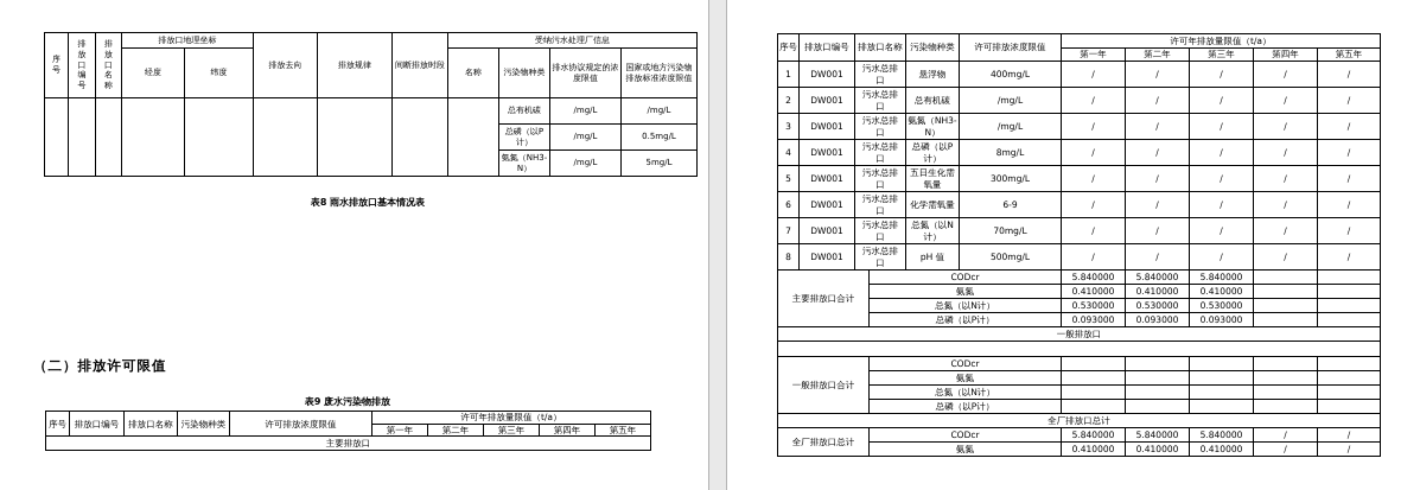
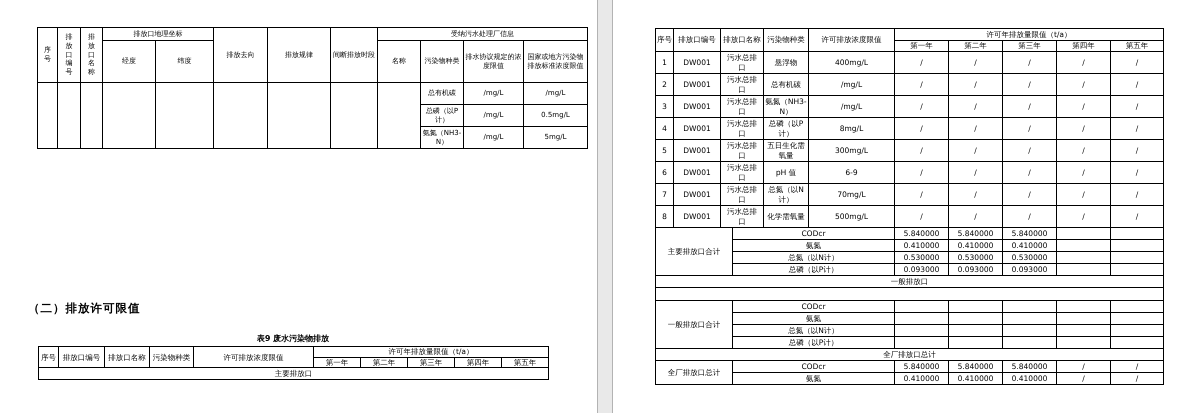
  序号	排放口编号	排放口名称	排放口地理坐标	排放去向	排放规律	间断排放时段	受纳污水处理厂信息
  				排水协议规定的浓度限值	国家或地方污染物排放标准浓度限值
  									总有机碳	/mg/L	/mg/L
  总磷（以P计）	/mg/L	0.5mg/L
  氨氮（NH3-N）	/mg/L	5mg/L
- 表8 雨水排放口基本情况表
  （二）排放许可限值
  表9 废水污染物排放
  序号	排放口编号	排放口名称	污染物种类	许可排放浓度限值	许可年排放量限值（t/a）
  第一年	第二年	第三年	第四年	第五年
  主要排放口
  序号	排放口编号	排放口名称	污染物种类	许可排放浓度限值	许可年排放量限值（t/a）
  第一年	第二年	第三年	第四年	第五年
  1	DW001	污水总排口	悬浮物	400mg/L	/	/	/	/	/
  2	DW001	污水总排口	总有机碳	/mg/L	/	/	/	/	/
  3	DW001	污水总排口	氨氮（NH3-N）	/mg/L	/	/	/	/	/
  4	DW001	污水总排口	总磷（以P计）	8mg/L	/	/	/	/	/
  5	DW001	污水总排口	五日生化需氧量	300mg/L	/	/	/	/	/
- 6	DW001	污水总排口	化学需氧量	6-9	/	/	/	/	/
+ 6	DW001	污水总排口	pH 值	6-9	/	/	/	/	/
  7	DW001	污水总排口	总氮（以N计）	70mg/L	/	/	/	/	/
- 8	DW001	污水总排口	pH 值	500mg/L	/	/	/	/	/
+ 8	DW001	污水总排口	化学需氧量	500mg/L	/	/	/	/	/
  主要排放口合计	CODcr	5.840000	5.840000	5.840000
  氨氮	0.410000	0.410000	0.410000
  总氮（以N计）	0.530000	0.530000	0.530000
  总磷（以P计）	0.093000	0.093000	0.093000
  一般排放口
  一般排放口合计	CODcr
  氨氮
  总氮（以N计）
  总磷（以P计）
  全厂排放口总计
  全厂排放口总计	CODcr	5.840000	5.840000	5.840000	/	/
  氨氮	0.410000	0.410000	0.410000	/	/
